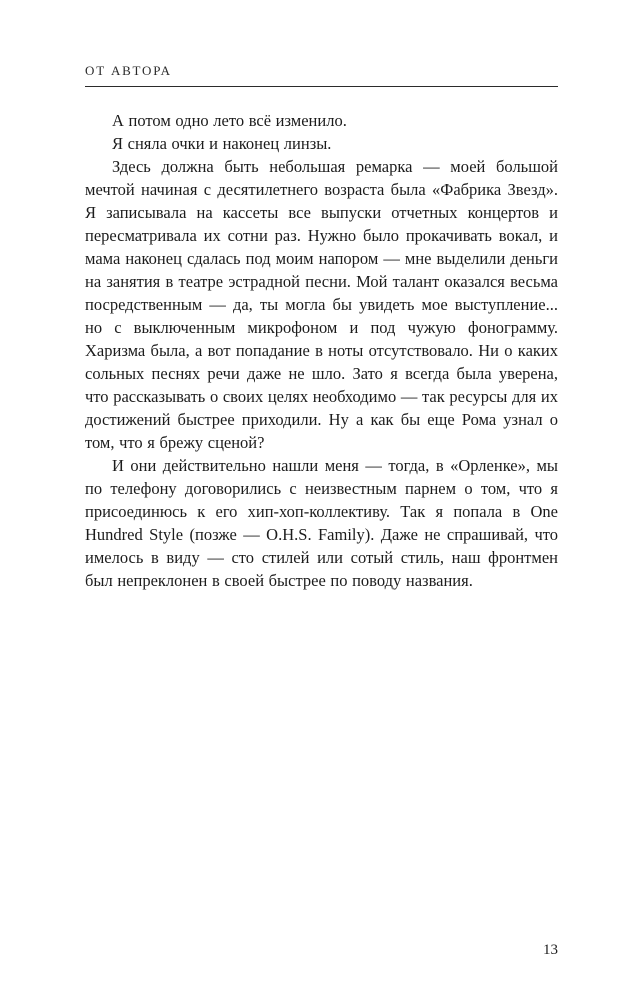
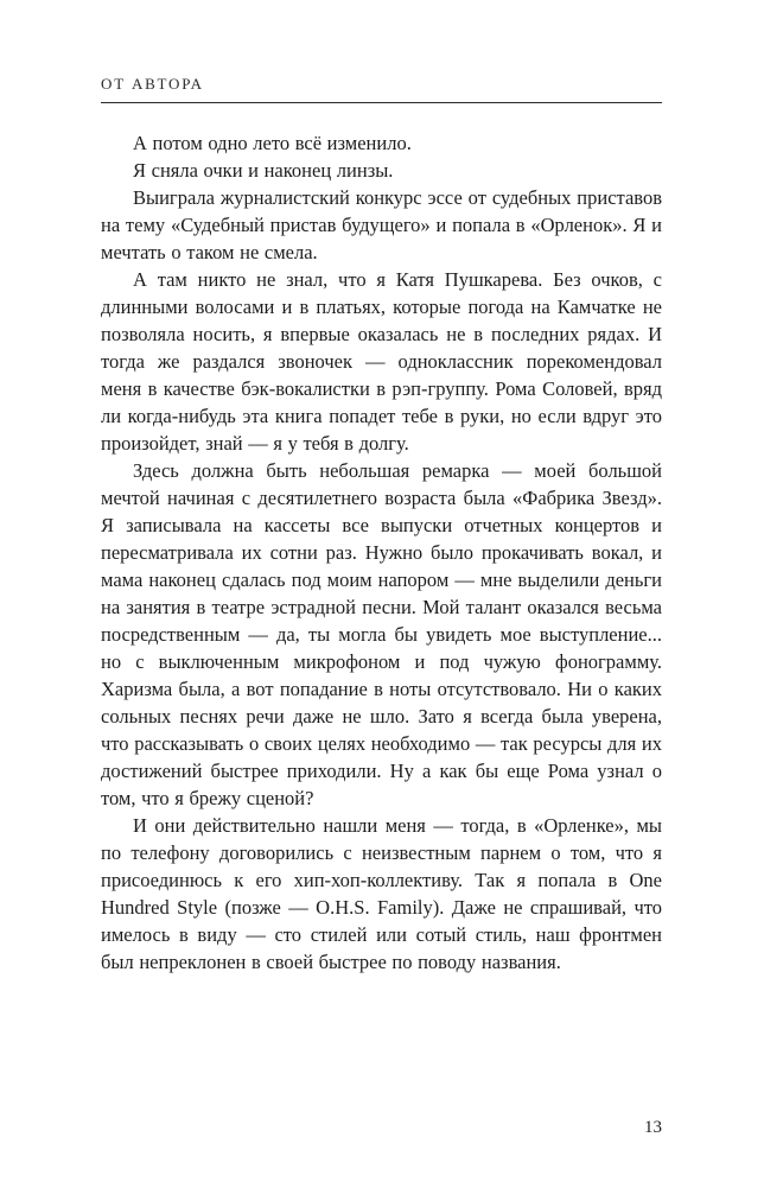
  ОТ АВТОРА
  А потом одно лето всё изменило.
  Я сняла очки и наконец линзы.
+ Выиграла журналистский конкурс эссе от судебных приставов на тему «Судебный пристав будущего» и попала в «Орленок». Я и мечтать о таком не смела.
+ А там никто не знал, что я Катя Пушкарева. Без очков, с длинными волосами и в платьях, которые погода на Камчатке не позволяла носить, я впервые оказалась не в последних рядах. И тогда же раздался звоночек — одноклассник порекомендовал меня в качестве бэк-вокалистки в рэп-группу. Рома Соловей, вряд ли когда-нибудь эта книга попадет тебе в руки, но если вдруг это произойдет, знай — я у тебя в долгу.
  Здесь должна быть небольшая ремарка — моей большой мечтой начиная с десятилетнего возраста была «Фабрика Звезд». Я записывала на кассеты все выпуски отчетных концертов и пересматривала их сотни раз. Нужно было прокачивать вокал, и мама наконец сдалась под моим напором — мне выделили деньги на занятия в театре эстрадной песни. Мой талант оказался весьма посредственным — да, ты могла бы увидеть мое выступление... но с выключенным микрофоном и под чужую фонограмму. Харизма была, а вот попадание в ноты отсутствовало. Ни о каких сольных песнях речи даже не шло. Зато я всегда была уверена, что рассказывать о своих целях необходимо — так ресурсы для их достижений быстрее приходили. Ну а как бы еще Рома узнал о том, что я брежу сценой?
  И они действительно нашли меня — тогда, в «Орленке», мы по телефону договорились с неизвестным парнем о том, что я присоединюсь к его хип-хоп-коллективу. Так я попала в One Hundred Style (позже — O.H.S. Family). Даже не спрашивай, что имелось в виду — сто стилей или сотый стиль, наш фронтмен был непреклонен в своей быстрее по поводу названия.
  13
